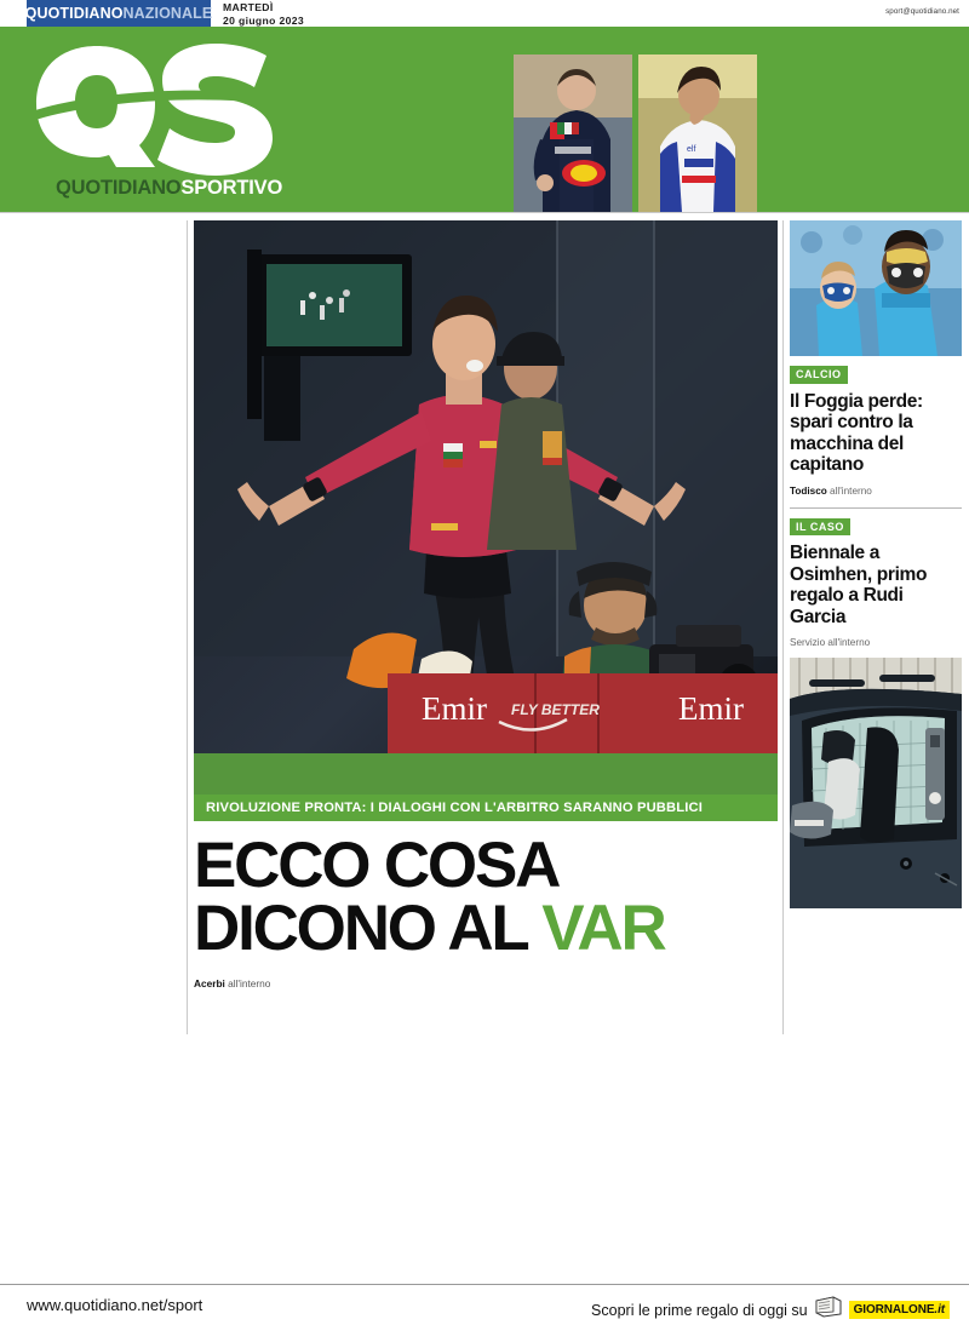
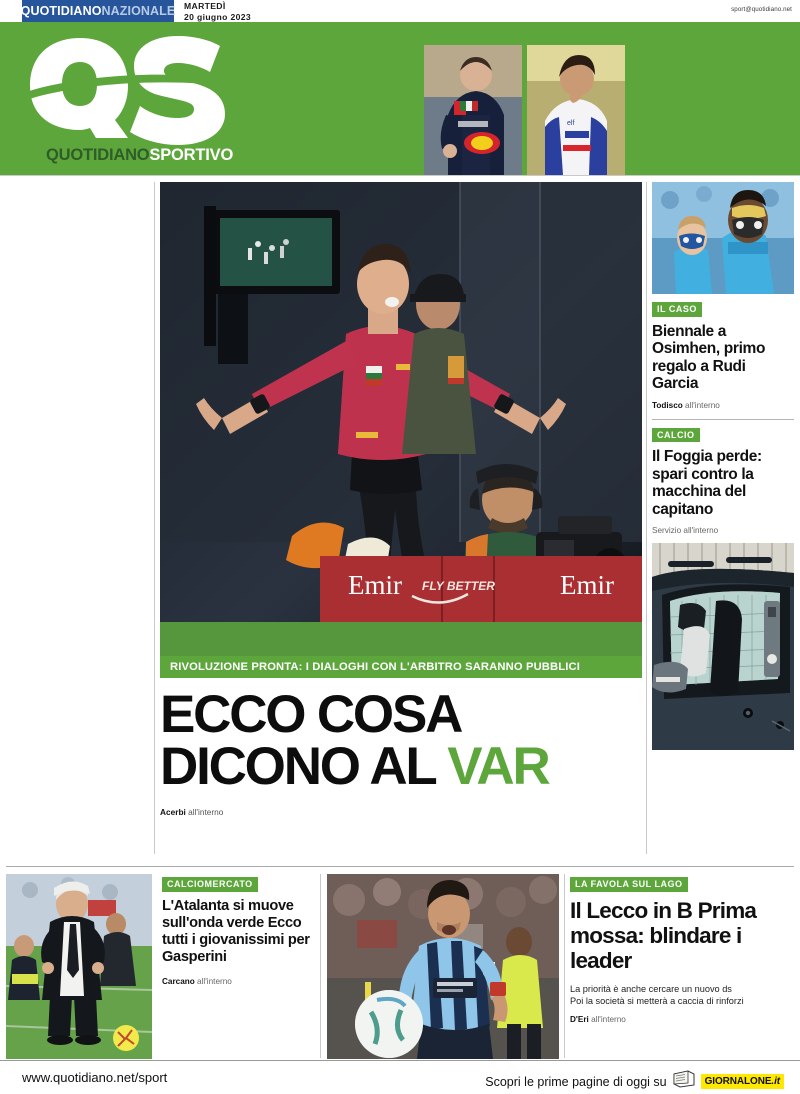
  QUOTIDIANO
  NAZIONALE
  MARTEDÌ
  20 giugno 2023
  QUOTIDIANOSPORTIVO
  Emir
  Emir
  FLY BETTER
  RIVOLUZIONE PRONTA: I DIALOGHI CON L'ARBITRO SARANNO PUBBLICI
  ECCO COSA DICONO AL VAR
  Acerbi all'interno
- CALCIO
+ IL CASO
- Il Foggia perde: spari contro la macchina del capitano
+ Biennale a Osimhen, primo regalo a Rudi Garcia
  Todisco all'interno
- IL CASO
+ CALCIO
- Biennale a Osimhen, primo regalo a Rudi Garcia
+ Il Foggia perde: spari contro la macchina del capitano
  Servizio all'interno
+ CALCIOMERCATO
+ L'Atalanta si muove sull'onda verde Ecco tutti i giovanissimi per Gasperini
+ Carcano all'interno
+ LA FAVOLA SUL LAGO
+ Il Lecco in B Prima mossa: blindare i leader
+ La priorità è anche cercare un nuovo ds
+ Poi la società si metterà a caccia di rinforzi
+ D'Eri all'interno
  www.quotidiano.net/sport
- Scopri le prime regalo di oggi su
+ Scopri le prime pagine di oggi su
  GIORNALONE.it
